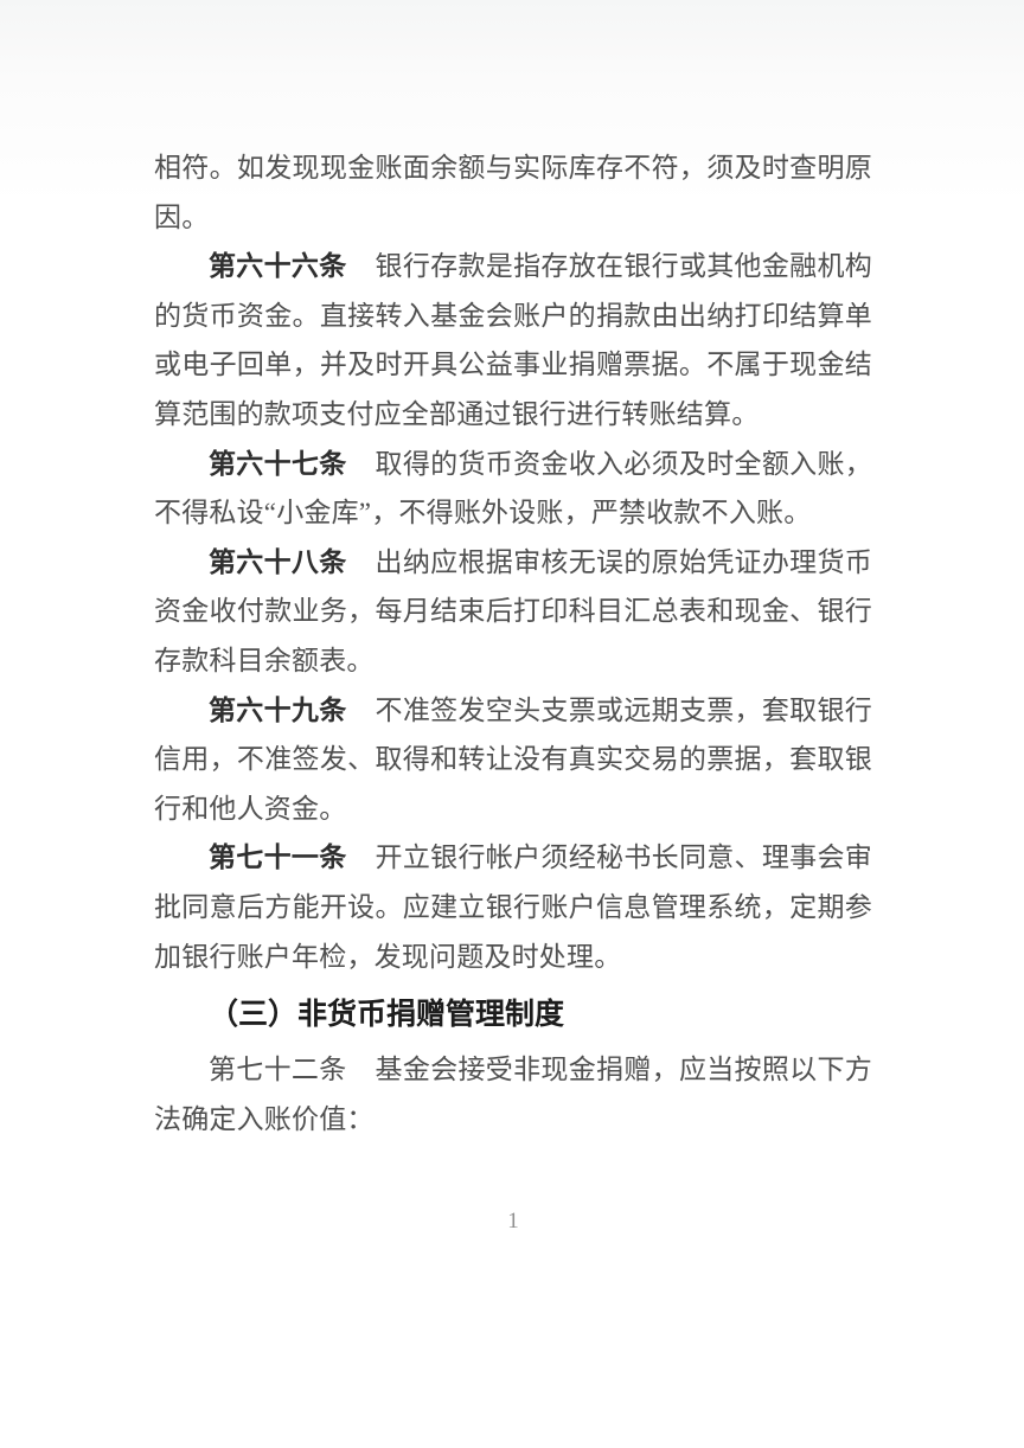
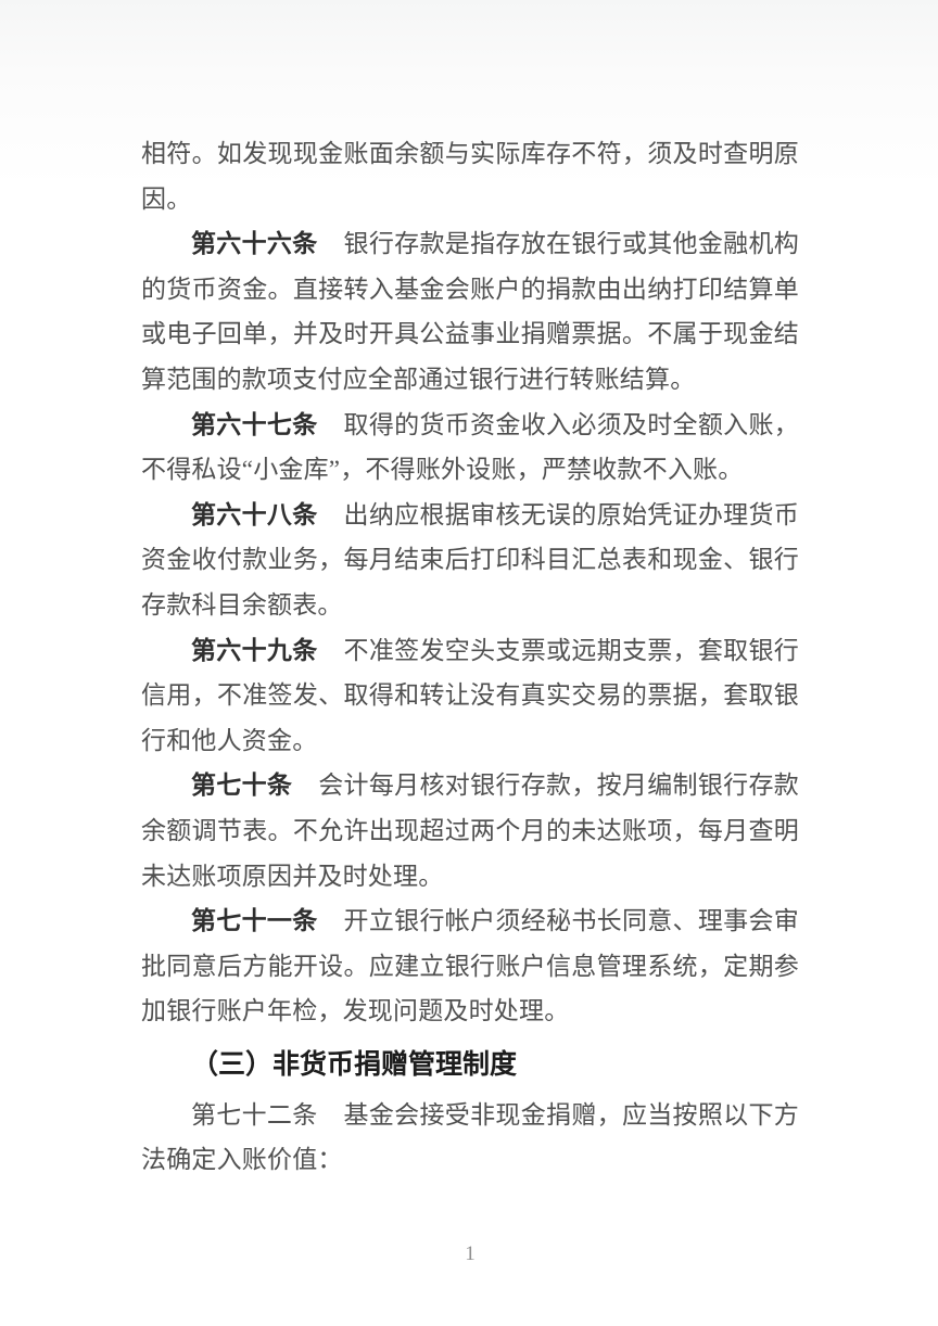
  相符。如发现现金账面余额与实际库存不符，须及时查明原因。
  第六十六条 银行存款是指存放在银行或其他金融机构的货币资金。直接转入基金会账户的捐款由出纳打印结算单或电子回单，并及时开具公益事业捐赠票据。不属于现金结算范围的款项支付应全部通过银行进行转账结算。
  第六十七条 取得的货币资金收入必须及时全额入账，不得私设“小金库”，不得账外设账，严禁收款不入账。
  第六十八条 出纳应根据审核无误的原始凭证办理货币资金收付款业务，每月结束后打印科目汇总表和现金、银行存款科目余额表。
  第六十九条 不准签发空头支票或远期支票，套取银行信用，不准签发、取得和转让没有真实交易的票据，套取银行和他人资金。
+ 第七十条 会计每月核对银行存款，按月编制银行存款余额调节表。不允许出现超过两个月的未达账项，每月查明未达账项原因并及时处理。
  第七十一条 开立银行帐户须经秘书长同意、理事会审批同意后方能开设。应建立银行账户信息管理系统，定期参加银行账户年检，发现问题及时处理。
  （三）非货币捐赠管理制度
  第七十二条 基金会接受非现金捐赠，应当按照以下方法确定入账价值：
  1
